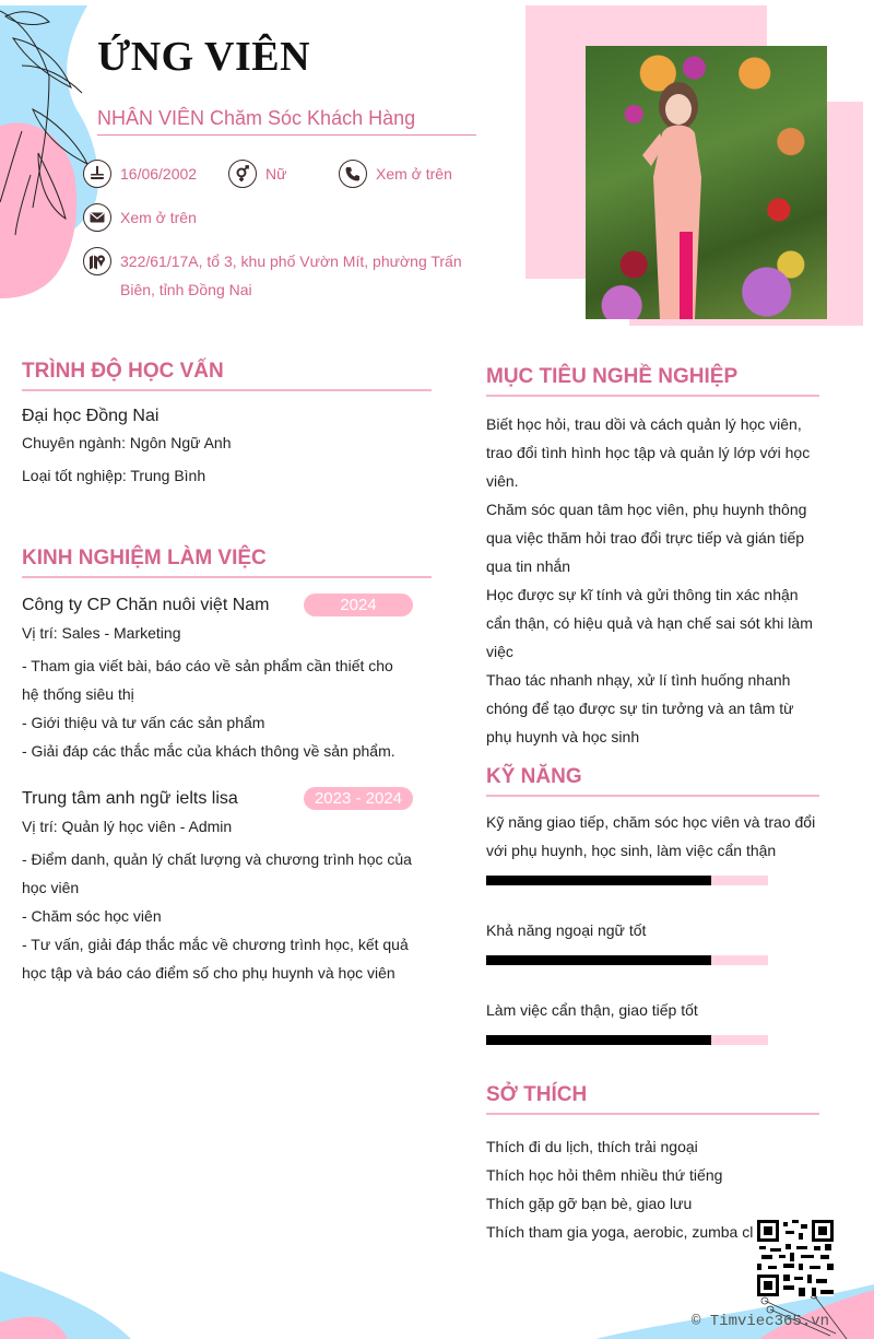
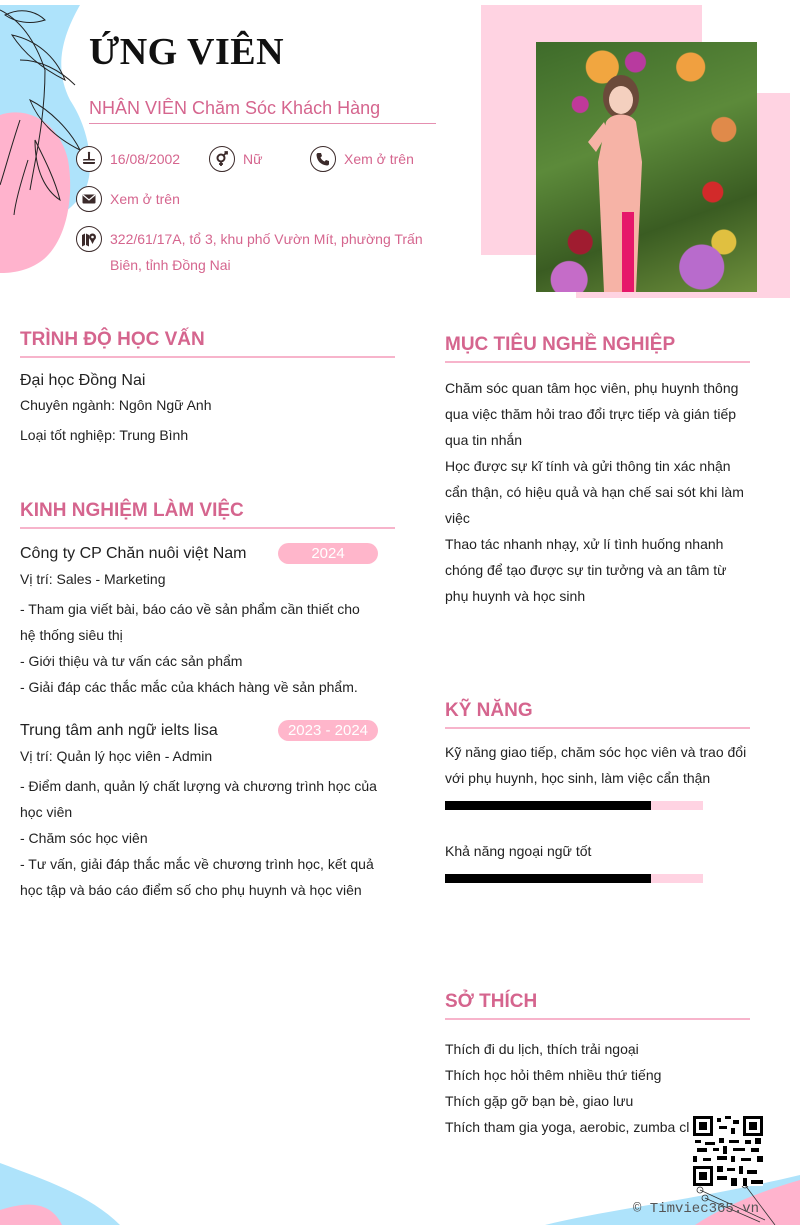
  ỨNG VIÊN
  NHÂN VIÊN Chăm Sóc Khách Hàng
- 16/06/2002
+ 16/08/2002
  Nữ
  Xem ở trên
  Xem ở trên
  322/61/17A, tổ 3, khu phố Vườn Mít, phường Trấn Biên, tỉnh Đồng Nai
  TRÌNH ĐỘ HỌC VẤN
  Đại học Đồng Nai
  Chuyên ngành: Ngôn Ngữ Anh
  Loại tốt nghiệp: Trung Bình
  KINH NGHIỆM LÀM VIỆC
  Công ty CP Chăn nuôi việt Nam
  2024
  Vị trí: Sales - Marketing
  - Tham gia viết bài, báo cáo về sản phẩm cần thiết cho hệ thống siêu thị
  - Giới thiệu và tư vấn các sản phẩm
- - Giải đáp các thắc mắc của khách thông về sản phẩm.
+ - Giải đáp các thắc mắc của khách hàng về sản phẩm.
  Trung tâm anh ngữ ielts lisa
  2023 - 2024
  Vị trí: Quản lý học viên - Admin
  - Điểm danh, quản lý chất lượng và chương trình học của học viên
  - Chăm sóc học viên
  - Tư vấn, giải đáp thắc mắc về chương trình học, kết quả học tập và báo cáo điểm số cho phụ huynh và học viên
  MỤC TIÊU NGHỀ NGHIỆP
- Biết học hỏi, trau dồi và cách quản lý học viên, trao đổi tình hình học tập và quản lý lớp với học viên.
  Chăm sóc quan tâm học viên, phụ huynh thông qua việc thăm hỏi trao đổi trực tiếp và gián tiếp qua tin nhắn
  Học được sự kĩ tính và gửi thông tin xác nhận cẩn thận, có hiệu quả và hạn chế sai sót khi làm việc
  Thao tác nhanh nhạy, xử lí tình huống nhanh chóng để tạo được sự tin tưởng và an tâm từ phụ huynh và học sinh
  KỸ NĂNG
  Kỹ năng giao tiếp, chăm sóc học viên và trao đổi với phụ huynh, học sinh, làm việc cẩn thận
  Khả năng ngoại ngữ tốt
- Làm việc cẩn thận, giao tiếp tốt
  SỞ THÍCH
  Thích đi du lịch, thích trải ngoại
  Thích học hỏi thêm nhiều thứ tiếng
  Thích gặp gỡ bạn bè, giao lưu
  Thích tham gia yoga, aerobic, zumba cl
  © Timviec365.vn
